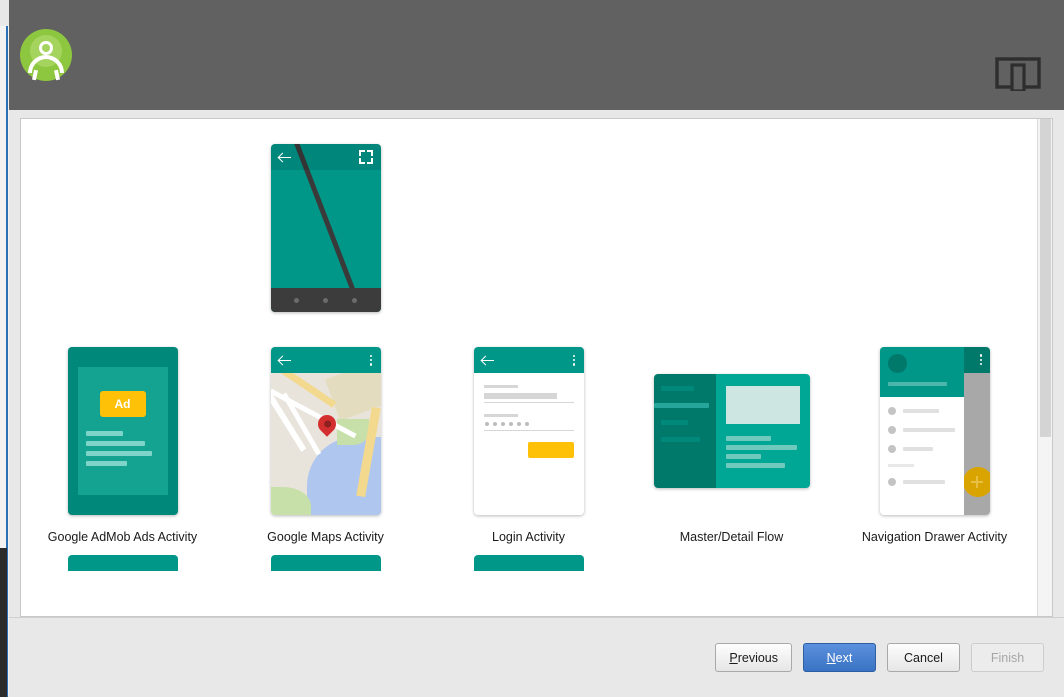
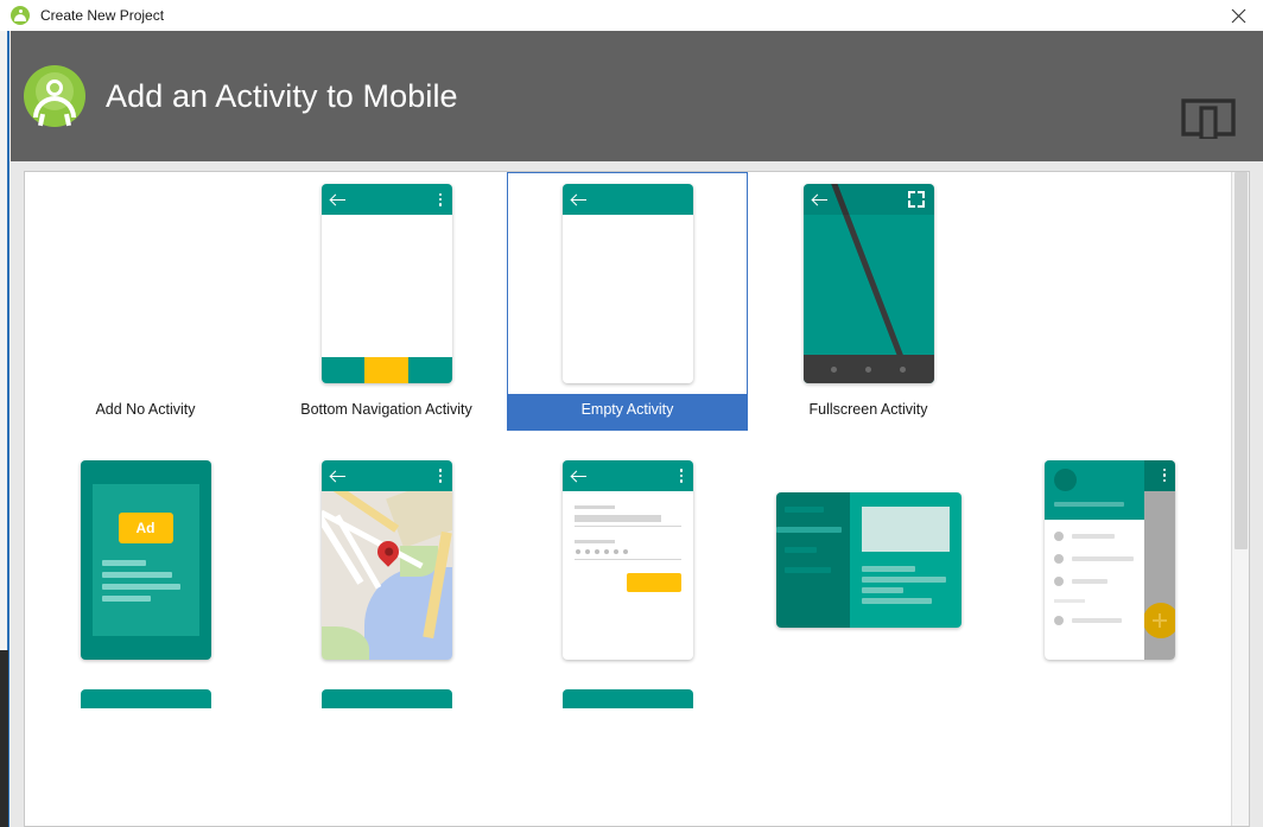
+ Create New Project
+ Add an Activity to Mobile
+ Add No Activity
+ Bottom Navigation Activity
+ Empty Activity
+ Fullscreen Activity
  Ad
- Google AdMob Ads Activity
- Google Maps Activity
- Login Activity
- Master/Detail Flow
- Navigation Drawer Activity
- Previous
- Next
- Cancel
- Finish
